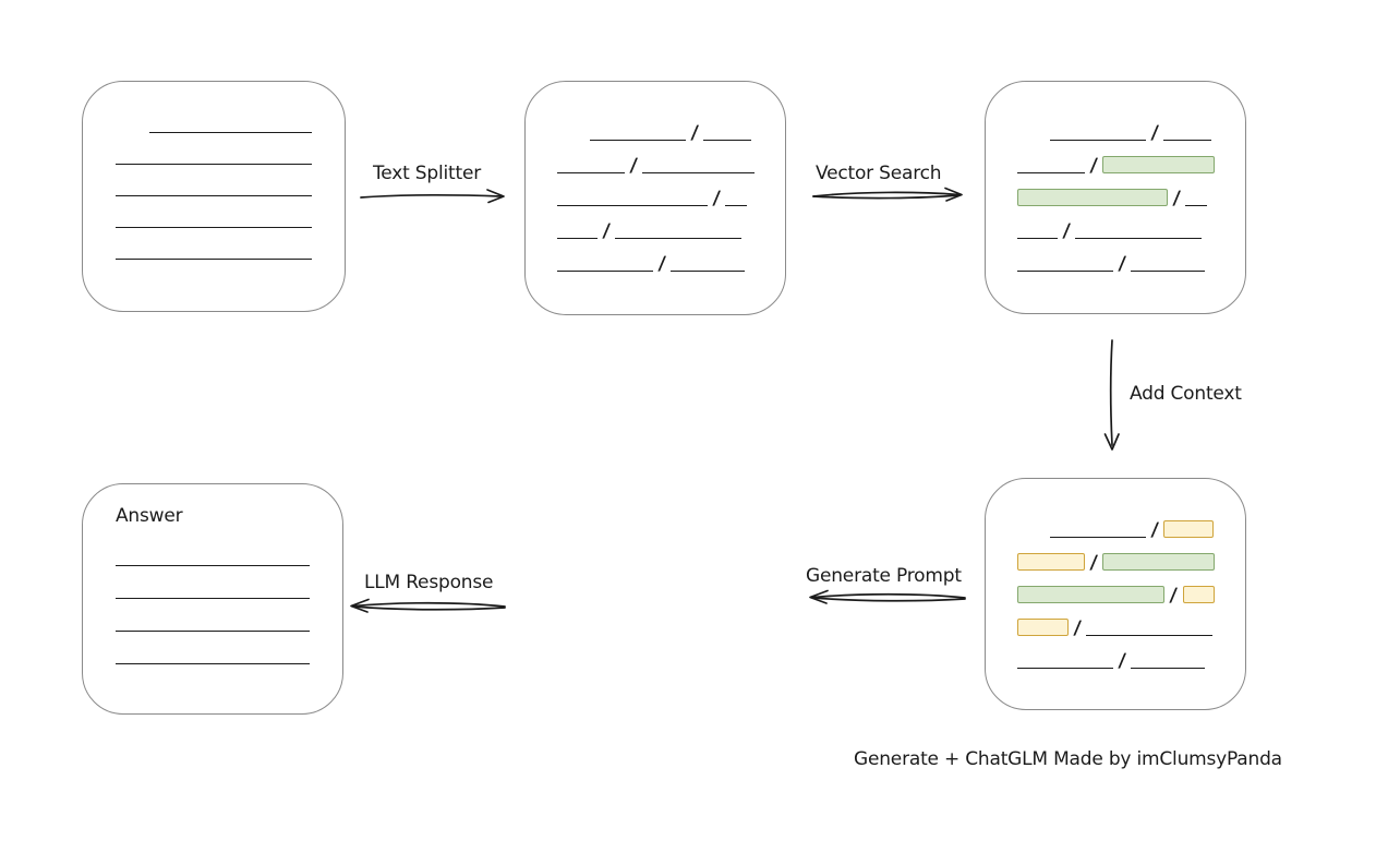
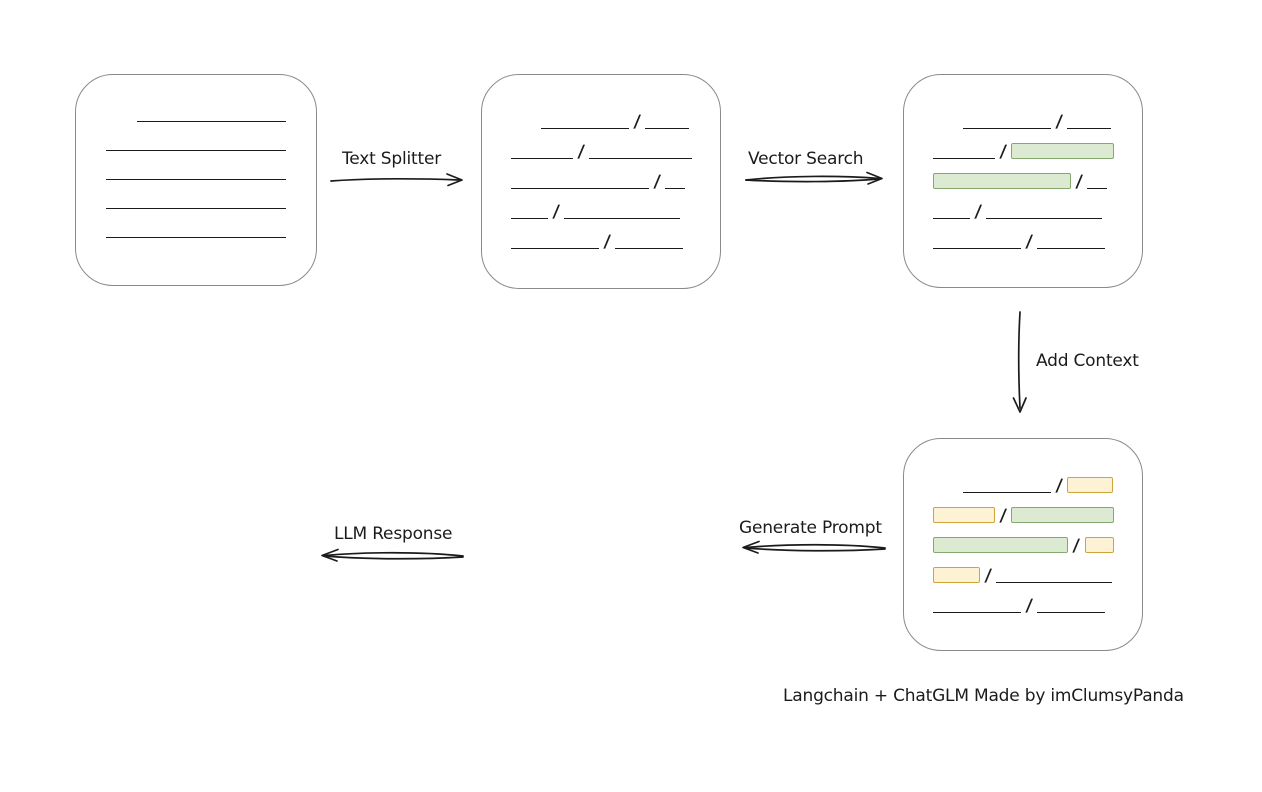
- Answer
  Text Splitter
  Vector Search
  Add Context
  Generate Prompt
  LLM Response
- Generate + ChatGLM Made by imClumsyPanda
+ Langchain + ChatGLM Made by imClumsyPanda
